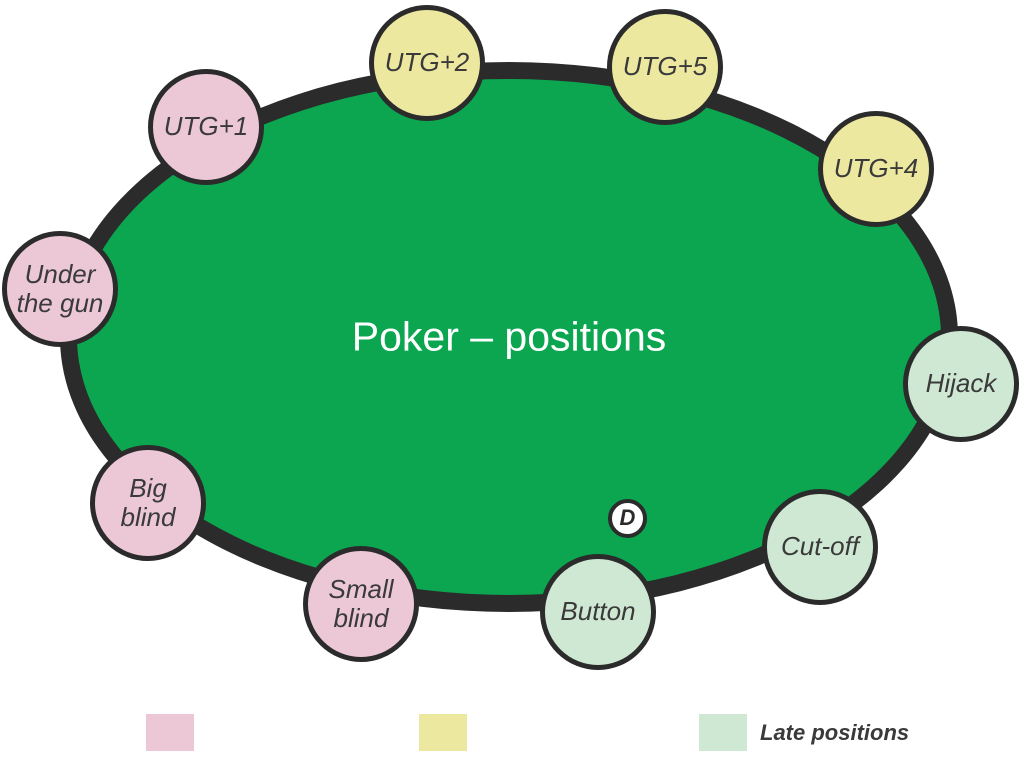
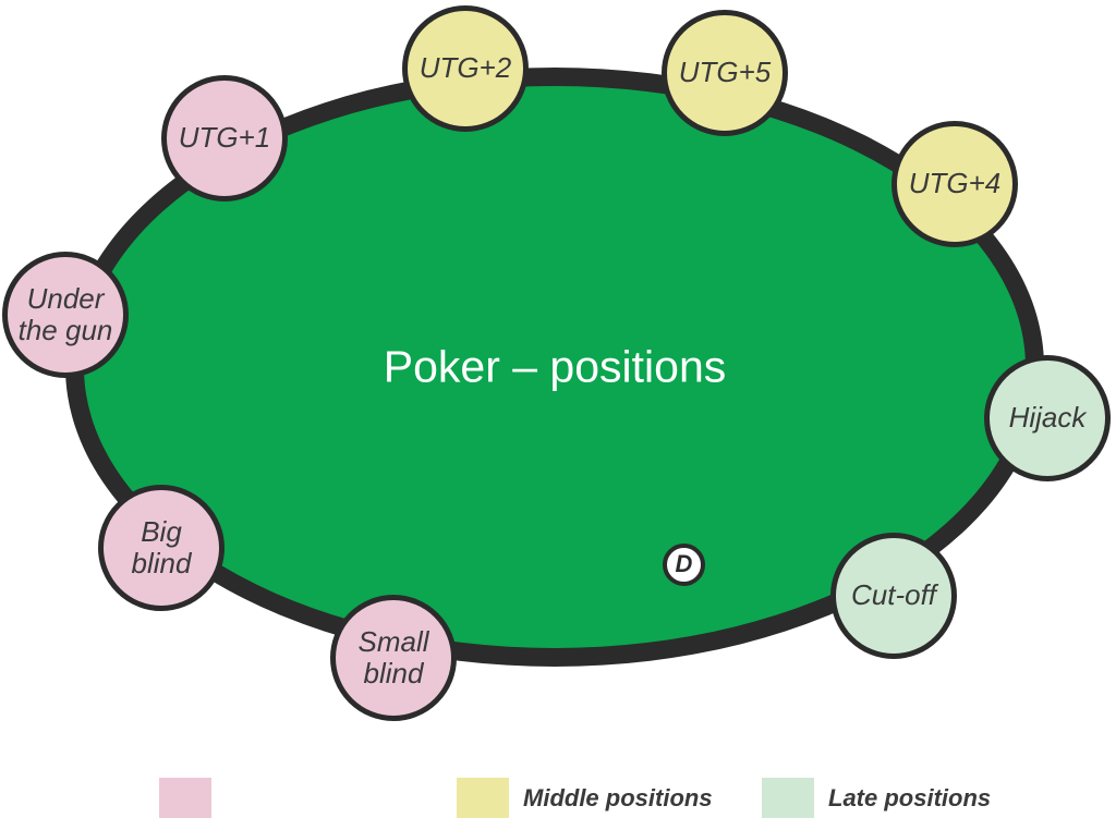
  Poker – positions
  Under
  the gun
  UTG+1
  UTG+2
  UTG+5
  UTG+4
  Hijack
  Cut-off
- Button
  Small
  blind
  Big
  blind
  D
+ Middle positions
  Late positions
